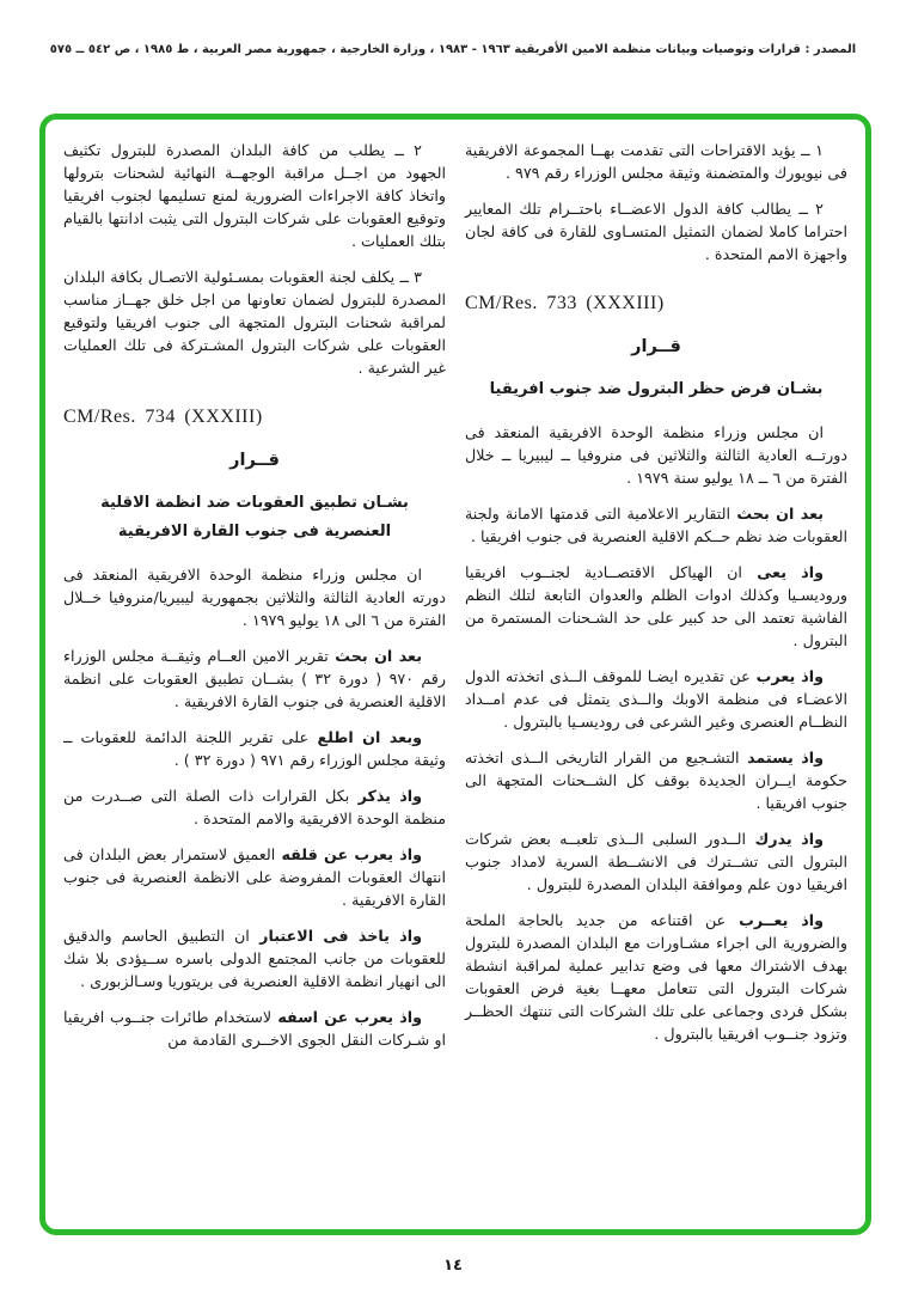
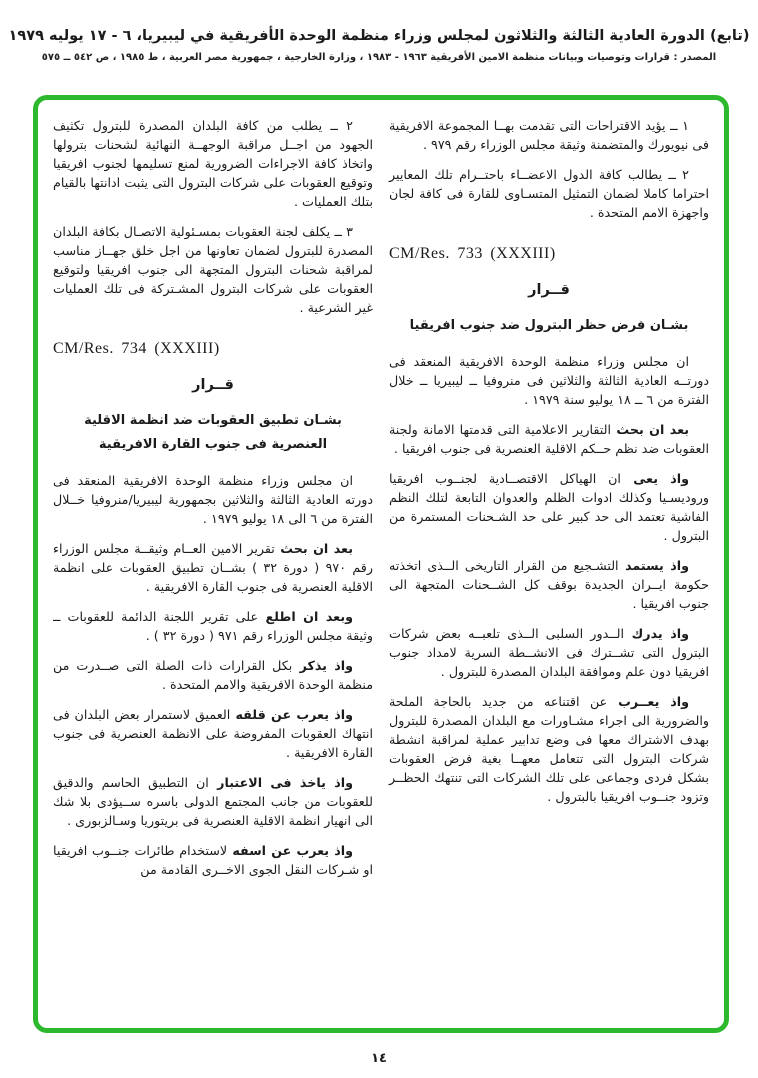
+ (تابع) الدورة العادية الثالثة والثلاثون لمجلس وزراء منظمة الوحدة الأفريقية في ليبيريا، ٦ - ١٧ يوليه ١٩٧٩
  المصدر : قرارات وتوصيات وبيانات منظمة الامين الأفريقية ١٩٦٣ - ١٩٨٣ ، وزارة الخارجية ، جمهورية مصر العربية ، ط ١٩٨٥ ، ص ٥٤٢ ــ ٥٧٥
  ١ ــ يؤيد الاقتراحات التى تقدمت بهــا المجموعة الافريقية فى نيويورك والمتضمنة وثيقة مجلس الوزراء رقم ٩٧٩ .
  ٢ ــ يطالب كافة الدول الاعضــاء باحتــرام تلك المعايير احتراما كاملا لضمان التمثيل المتسـاوى للقارة فى كافة لجان واجهزة الامم المتحدة .
  CM/Res. 733 (XXXIII)
  قــرار
  بشـان فرض حظر البترول ضد جنوب افريقيا
  ان مجلس وزراء منظمة الوحدة الافريقية المنعقد فى دورتــه العادية الثالثة والثلاثين فى منروفيا ــ ليبيريا ــ خلال الفترة من ٦ ــ ١٨ يوليو سنة ١٩٧٩ .
  بعد ان بحث التقارير الاعلامية التى قدمتها الامانة ولجنة العقوبات ضد نظم حــكم الاقلية العنصرية فى جنوب افريقيا .
  واذ يعى ان الهياكل الاقتصــادية لجنــوب افريقيا وروديسـيا وكذلك ادوات الظلم والعدوان التابعة لتلك النظم الفاشية تعتمد الى حد كبير على حد الشـحنات المستمرة من البترول .
- واذ يعرب عن تقديره ايضـا للموقف الــذى اتخذته الدول الاعضـاء فى منظمة الاوبك والــذى يتمثل فى عدم امــداد النظــام العنصرى وغير الشرعى فى روديسـيا بالبترول .
  واذ يستمد التشـجيع من القرار التاريخى الــذى اتخذته حكومة ايــران الجديدة بوقف كل الشــحنات المتجهة الى جنوب افريقيا .
  واذ يدرك الــدور السلبى الــذى تلعبــه بعض شركات البترول التى تشــترك فى الانشــطة السرية لامداد جنوب افريقيا دون علم وموافقة البلدان المصدرة للبترول .
  واذ يعــرب عن اقتناعه من جديد بالحاجة الملحة والضرورية الى اجراء مشـاورات مع البلدان المصدرة للبترول بهدف الاشتراك معها فى وضع تدابير عملية لمراقبة انشطة شركات البترول التى تتعامل معهــا بغية فرض العقوبات بشكل فردى وجماعى على تلك الشركات التى تنتهك الحظــر وتزود جنــوب افريقيا بالبترول .
  ٢ ــ يطلب من كافة البلدان المصدرة للبترول تكثيف الجهود من اجــل مراقبة الوجهــة النهائية لشحنات بترولها واتخاذ كافة الاجراءات الضرورية لمنع تسليمها لجنوب افريقيا وتوقيع العقوبات على شركات البترول التى يثبت ادانتها بالقيام بتلك العمليات .
  ٣ ــ يكلف لجنة العقوبات بمسـئولية الاتصـال بكافة البلدان المصدرة للبترول لضمان تعاونها من اجل خلق جهــاز مناسب لمراقبة شحنات البترول المتجهة الى جنوب افريقيا ولتوقيع العقوبات على شركات البترول المشـتركة فى تلك العمليات غير الشرعية .
  CM/Res. 734 (XXXIII)
  قــرار
  بشـان تطبيق العقوبات ضد انظمة الاقلية
  العنصرية فى جنوب القارة الافريقية
  ان مجلس وزراء منظمة الوحدة الافريقية المنعقد فى دورته العادية الثالثة والثلاثين بجمهورية ليبيريا/منروفيا خــلال الفترة من ٦ الى ١٨ يوليو ١٩٧٩ .
  بعد ان بحث تقرير الامين العــام وثيقــة مجلس الوزراء رقم ٩٧٠ ( دورة ٣٢ ) بشــان تطبيق العقوبات على انظمة الاقلية العنصرية فى جنوب القارة الافريقية .
  وبعد ان اطلع على تقرير اللجنة الدائمة للعقوبات ــ وثيقة مجلس الوزراء رقم ٩٧١ ( دورة ٣٢ ) .
  واذ يذكر بكل القرارات ذات الصلة التى صــدرت من منظمة الوحدة الافريقية والامم المتحدة .
  واذ يعرب عن قلقه العميق لاستمرار بعض البلدان فى انتهاك العقوبات المفروضة على الانظمة العنصرية فى جنوب القارة الافريقية .
  واذ ياخذ فى الاعتبار ان التطبيق الحاسم والدقيق للعقوبات من جانب المجتمع الدولى باسره ســيؤدى بلا شك الى انهيار انظمة الاقلية العنصرية فى بريتوريا وسـالزبورى .
  واذ يعرب عن اسفه لاستخدام طائرات جنــوب افريقيا او شـركات النقل الجوى الاخــرى القادمة من
  ١٤
